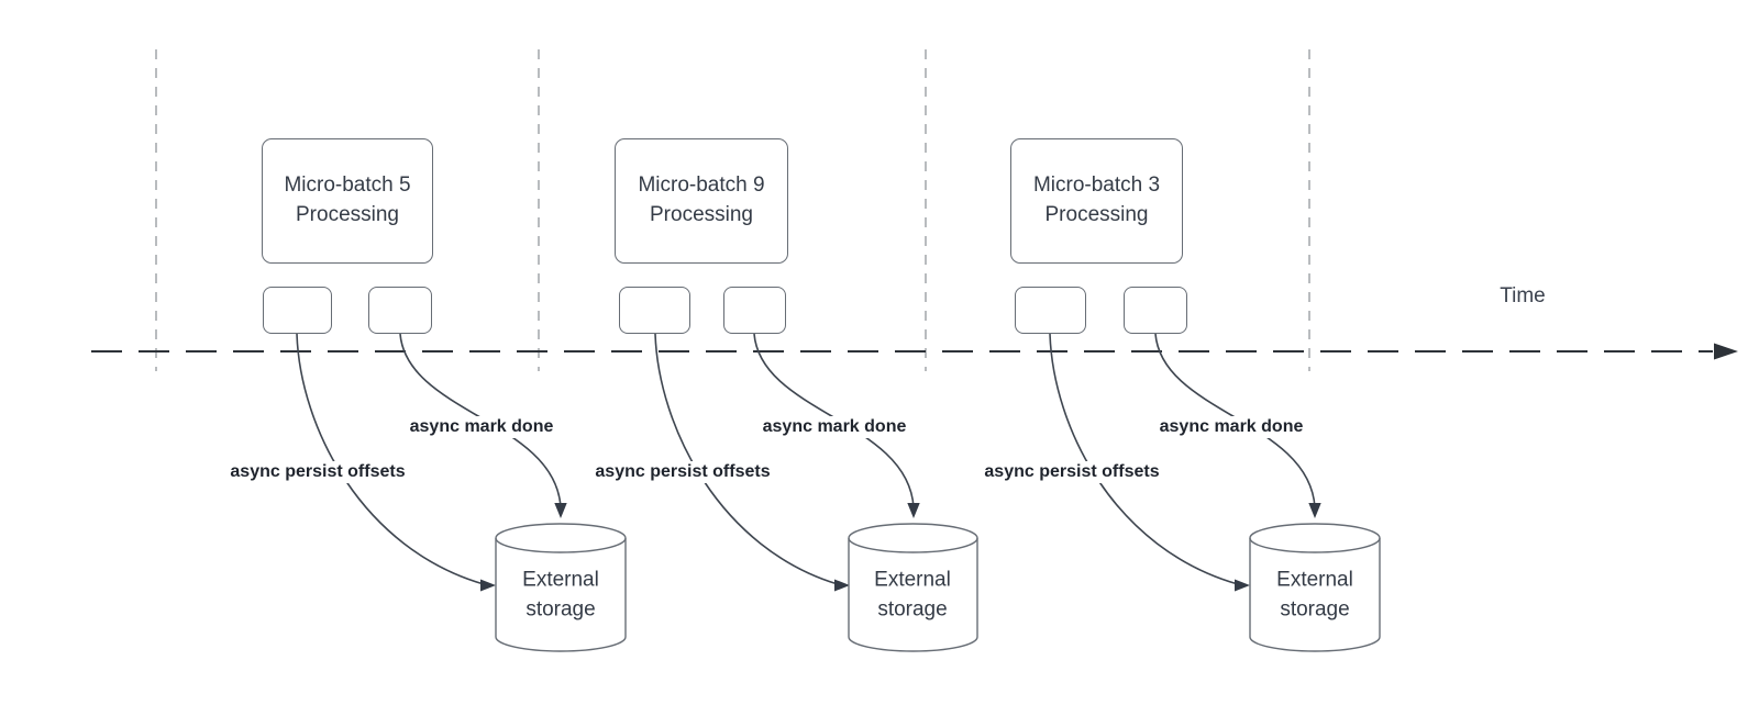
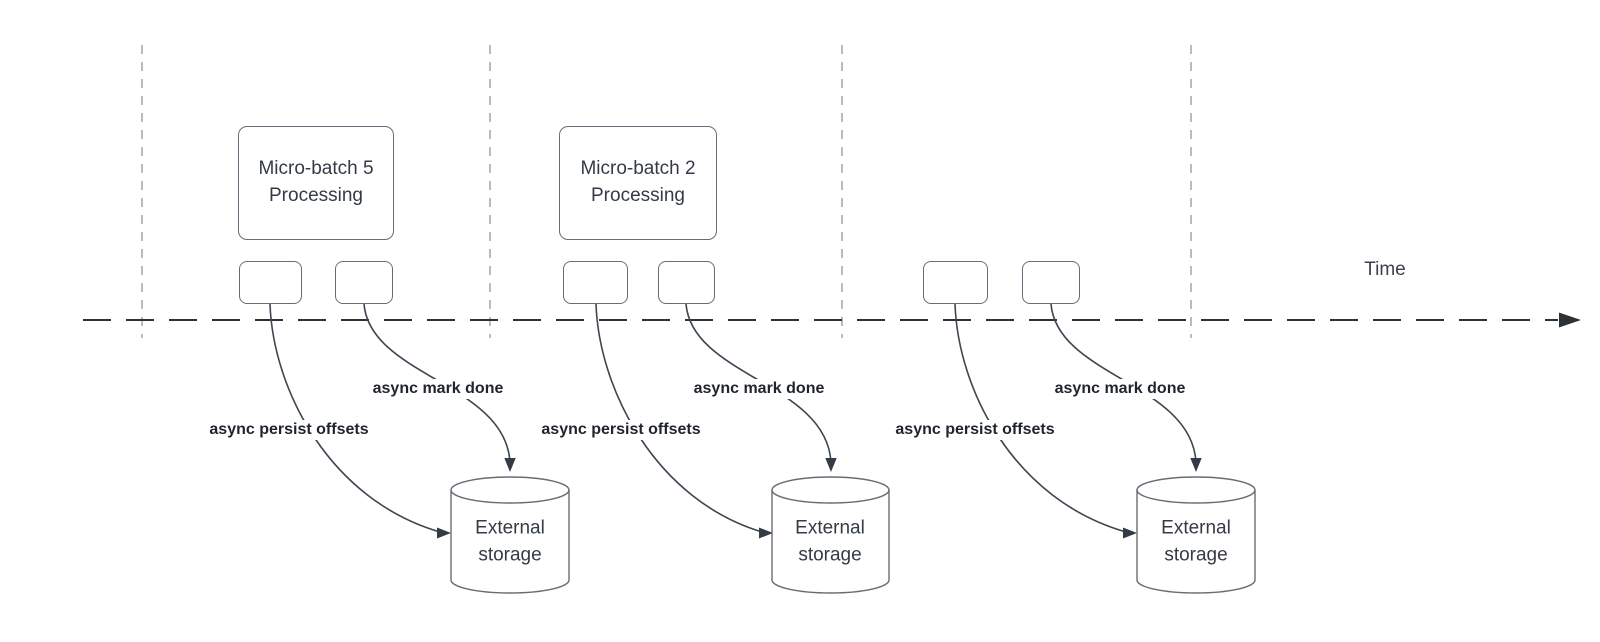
  Micro-batch 5 Processing
  async persist offsets
  async mark done
  External storage
- Micro-batch 9 Processing
+ Micro-batch 2 Processing
  async persist offsets
  async mark done
  External storage
- Micro-batch 3 Processing
  async persist offsets
  async mark done
  External storage
  Time
